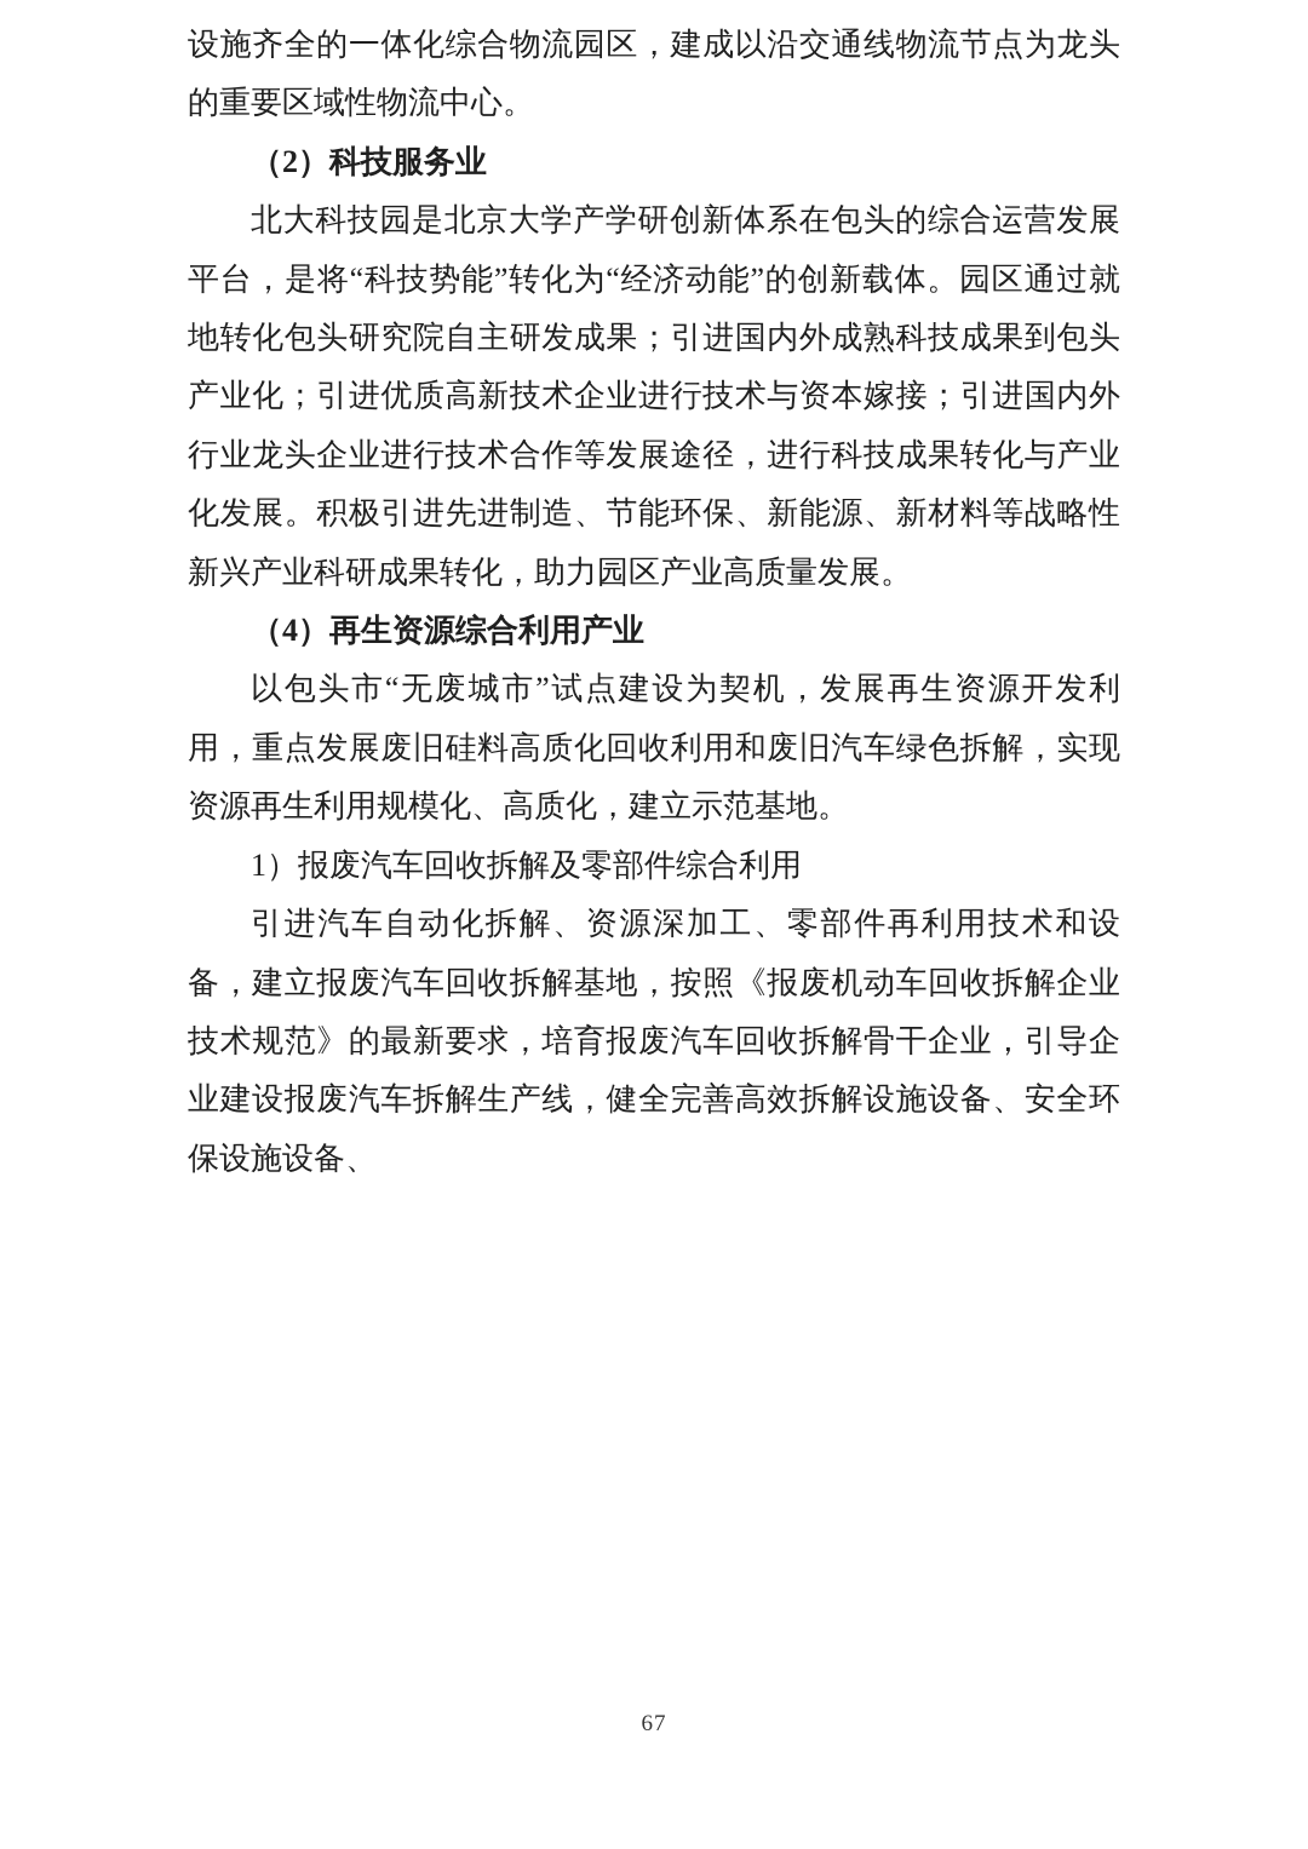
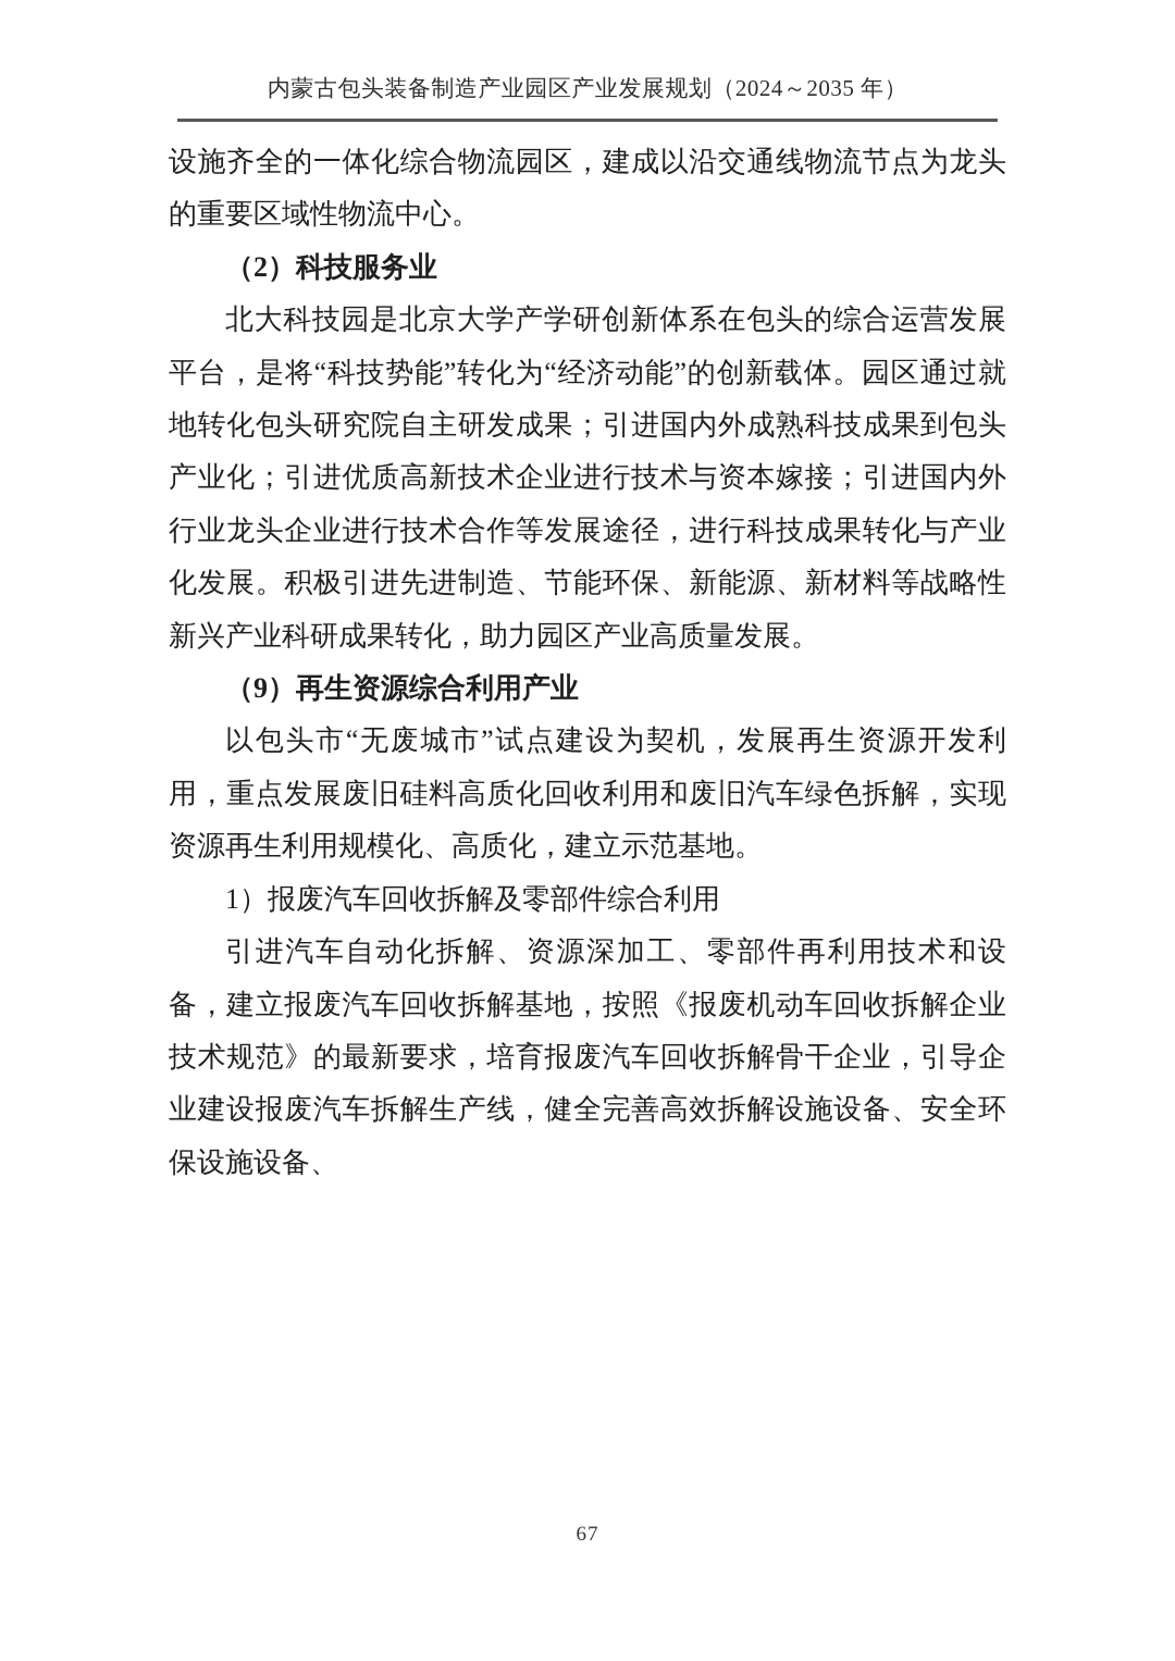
+ 内蒙古包头装备制造产业园区产业发展规划（2024～2035 年）
  设施齐全的一体化综合物流园区，建成以沿交通线物流节点为龙头的重要区域性物流中心。
  （2）科技服务业
  北大科技园是北京大学产学研创新体系在包头的综合运营发展平台，是将“科技势能”转化为“经济动能”的创新载体。园区通过就地转化包头研究院自主研发成果；引进国内外成熟科技成果到包头产业化；引进优质高新技术企业进行技术与资本嫁接；引进国内外行业龙头企业进行技术合作等发展途径，进行科技成果转化与产业化发展。积极引进先进制造、节能环保、新能源、新材料等战略性新兴产业科研成果转化，助力园区产业高质量发展。
- （4）再生资源综合利用产业
+ （9）再生资源综合利用产业
  以包头市“无废城市”试点建设为契机，发展再生资源开发利用，重点发展废旧硅料高质化回收利用和废旧汽车绿色拆解，实现资源再生利用规模化、高质化，建立示范基地。
  1）报废汽车回收拆解及零部件综合利用
  引进汽车自动化拆解、资源深加工、零部件再利用技术和设备，建立报废汽车回收拆解基地，按照《报废机动车回收拆解企业技术规范》的最新要求，培育报废汽车回收拆解骨干企业，引导企业建设报废汽车拆解生产线，健全完善高效拆解设施设备、安全环保设施设备、
  67
